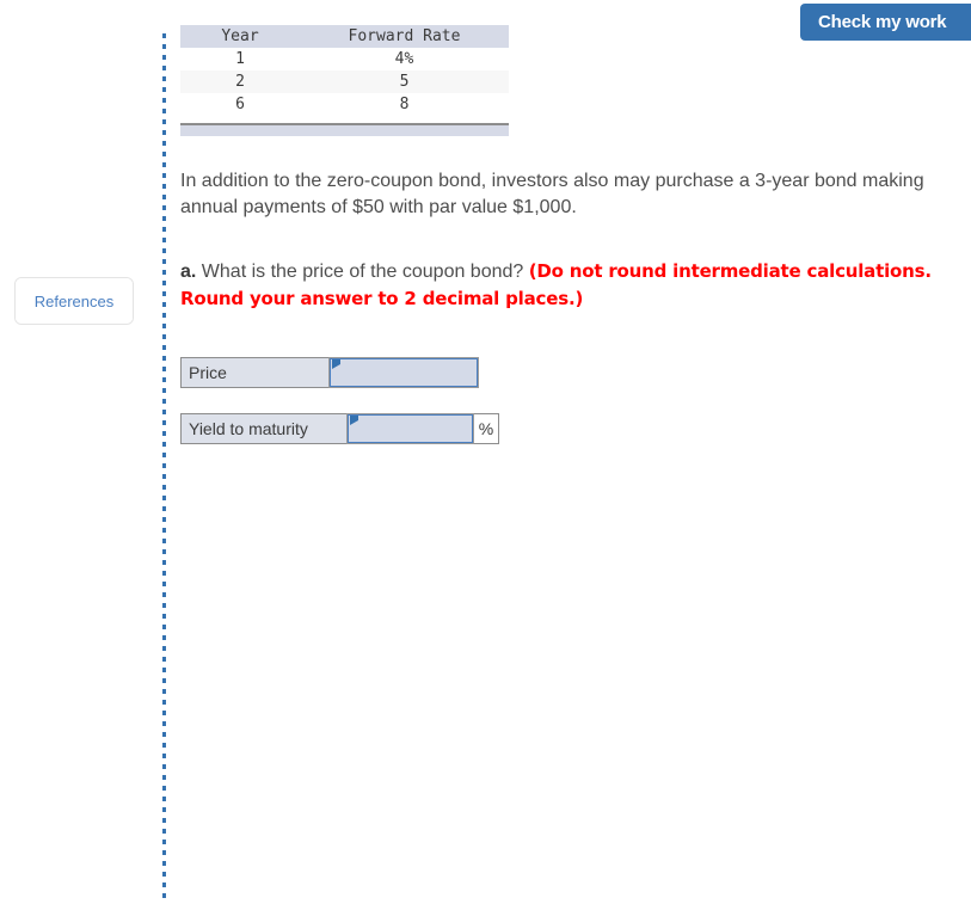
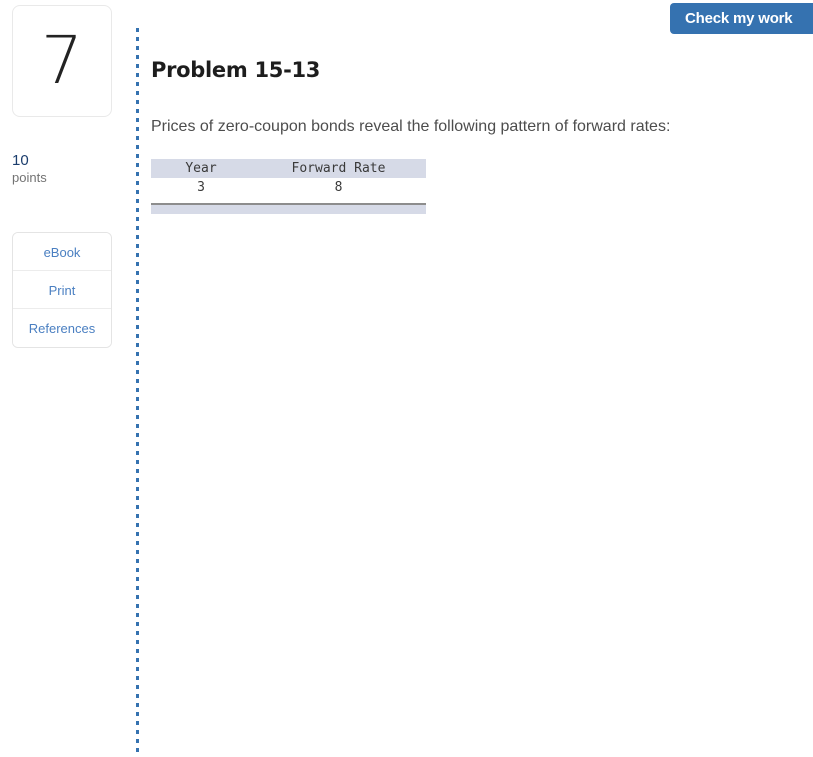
  Check my work
+ 7
+ 10
+ points
+ eBook
+ Print
  References
+ Problem 15-13
+ Prices of zero-coupon bonds reveal the following pattern of forward rates:
  Year	Forward Rate
- 1	4%
- 2	5
- 6	8
+ 3	8
- In addition to the zero-coupon bond, investors also may purchase a 3-year bond making annual payments of $50 with par value $1,000.
- a. What is the price of the coupon bond? (Do not round intermediate calculations. Round your answer to 2 decimal places.)
- Price
- Yield to maturity
- %
